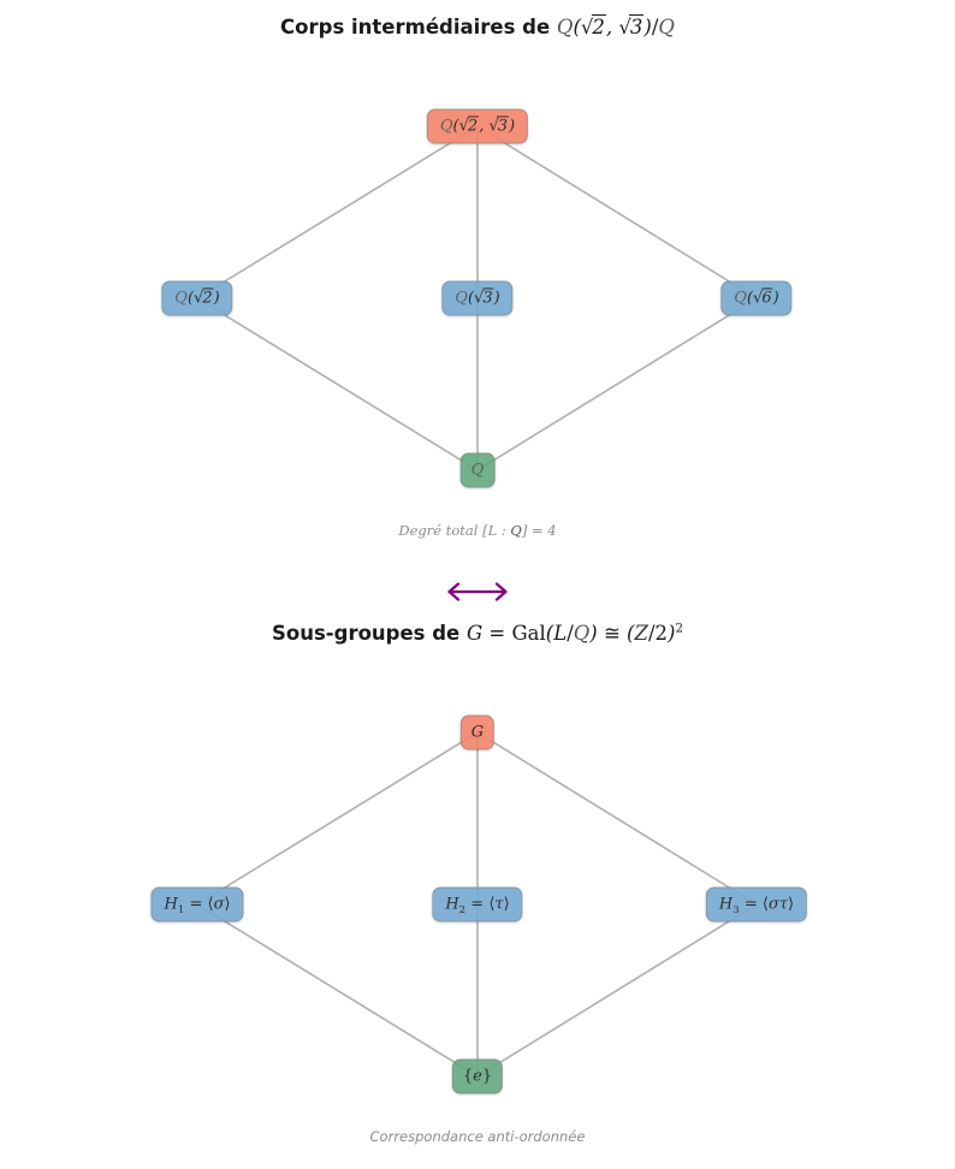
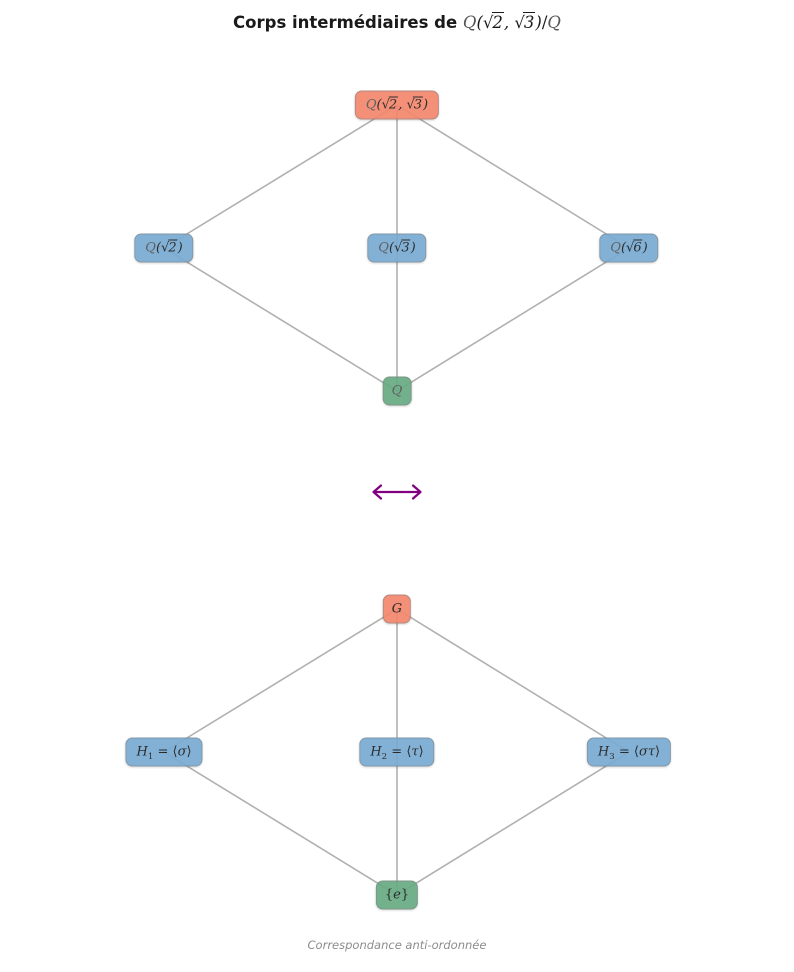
  Corps intermédiaires de Q(√2, √3)/Q
  Q(√2, √3)
  Q(√2)
  Q(√3)
  Q(√6)
  Q
- Degré total [L : Q] = 4
- Sous-groupes de G = Gal(L/Q) ≅ (Z/2)2
  G
  H1 = ⟨σ⟩
  H2 = ⟨τ⟩
  H3 = ⟨στ⟩
  {e}
  Correspondance anti-ordonnée
